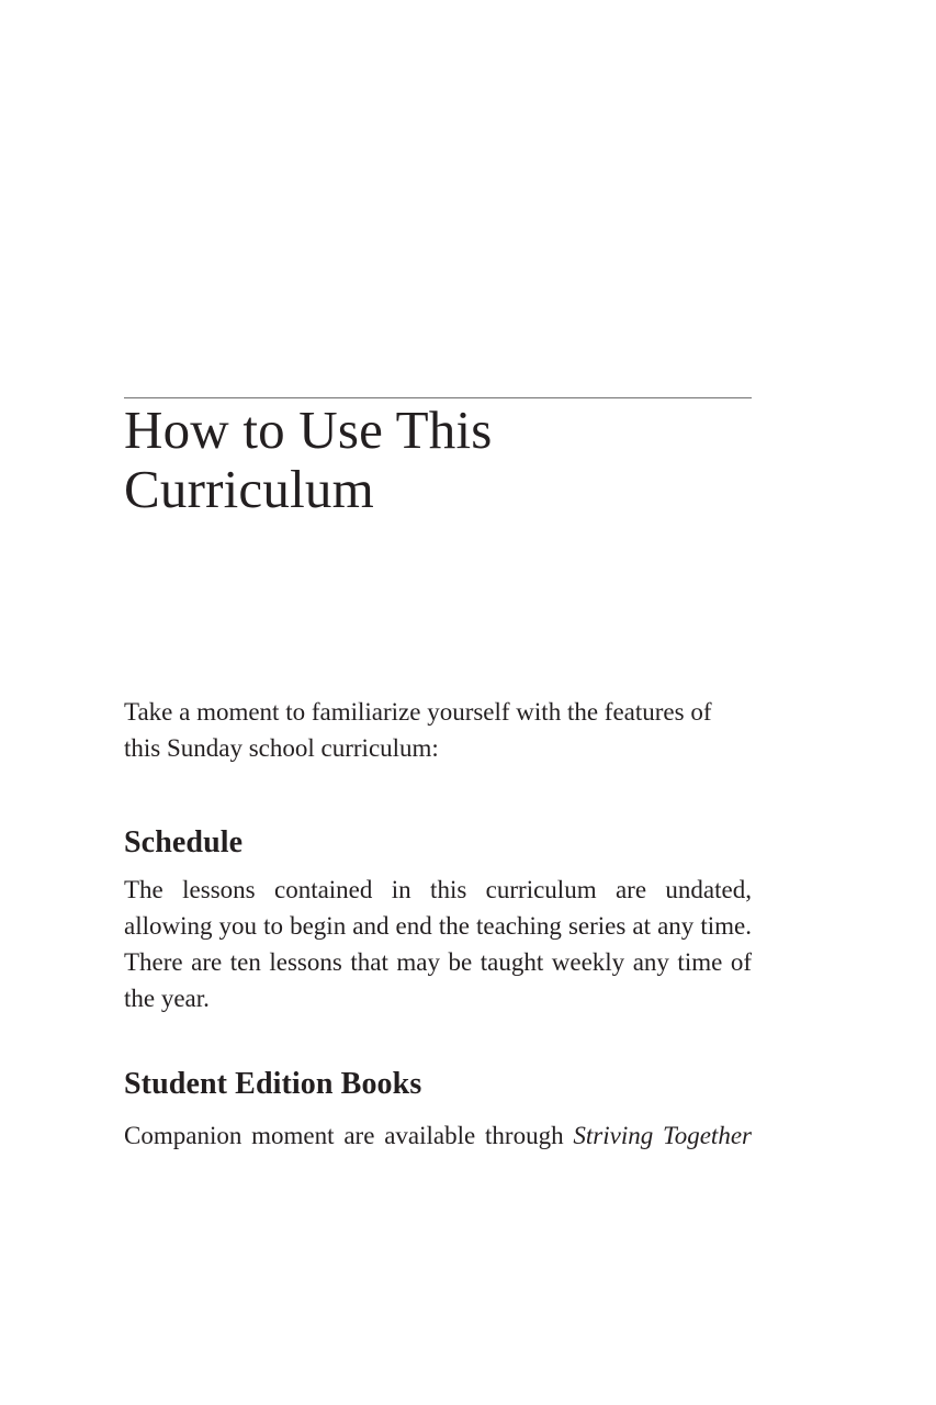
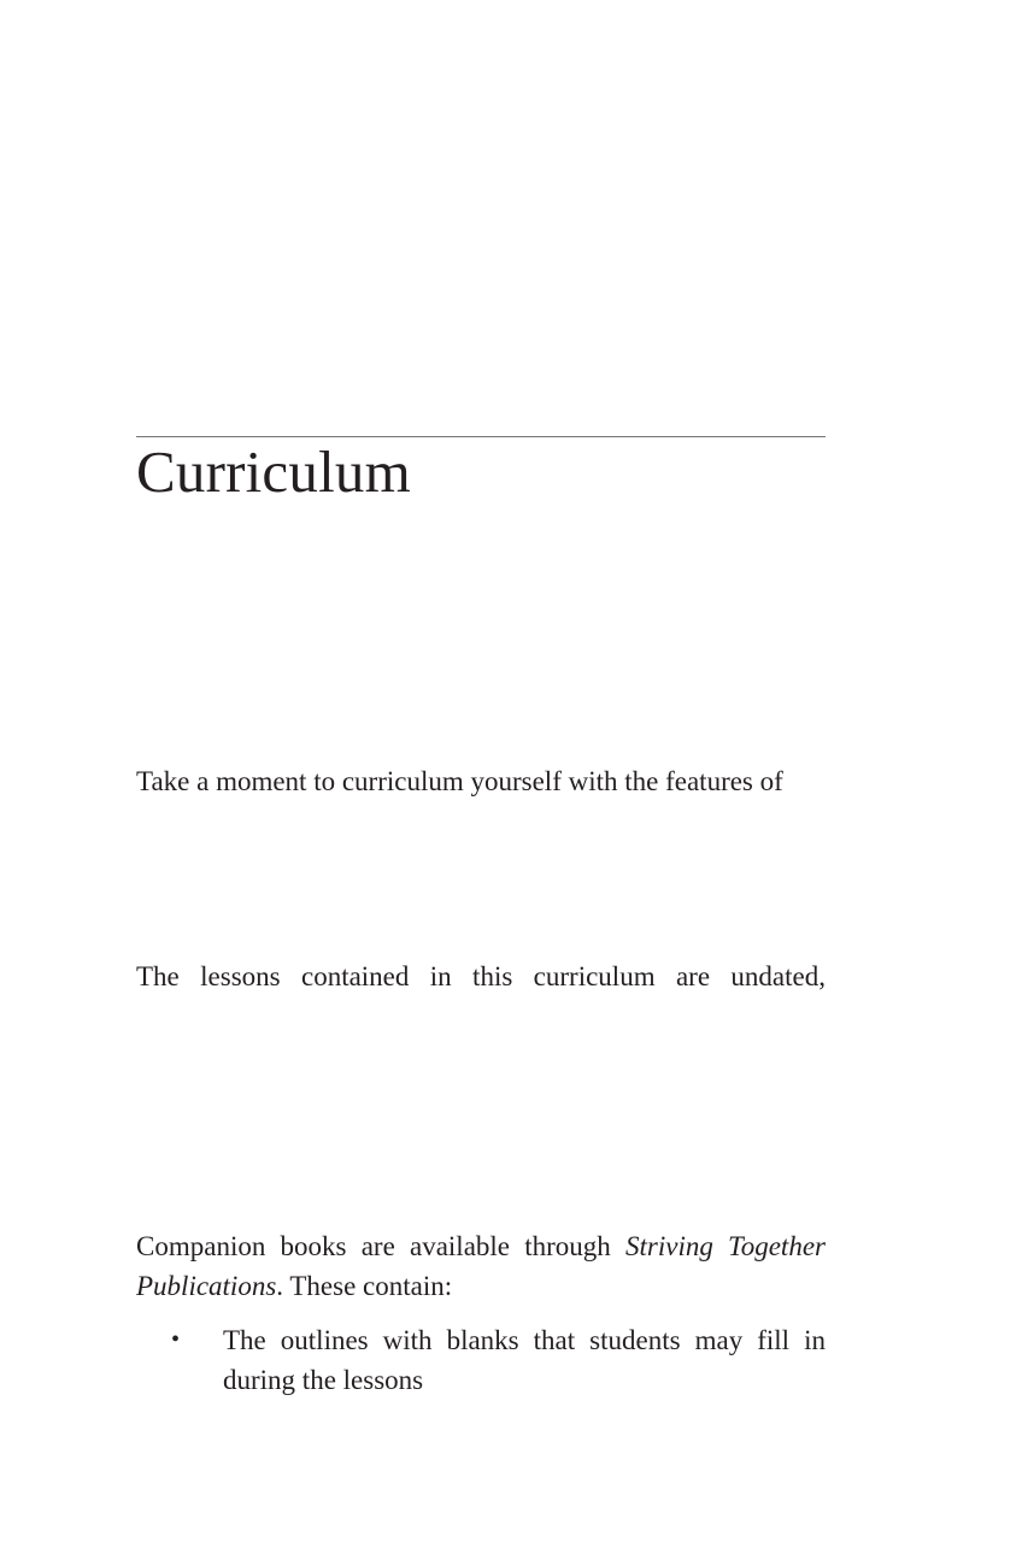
- How to Use This
  Curriculum
- Take a moment to familiarize yourself with the features of
+ Take a moment to curriculum yourself with the features of
- this Sunday school curriculum:
- Schedule
  The lessons contained in this curriculum are undated,
- allowing you to begin and end the teaching series at any time.
- There are ten lessons that may be taught weekly any time of
- the year.
- Student Edition Books
- Companion moment are available through Striving Together
+ Companion books are available through Striving Together
+ Publications. These contain:
+ •
+ The outlines with blanks that students may fill in
+ during the lessons
